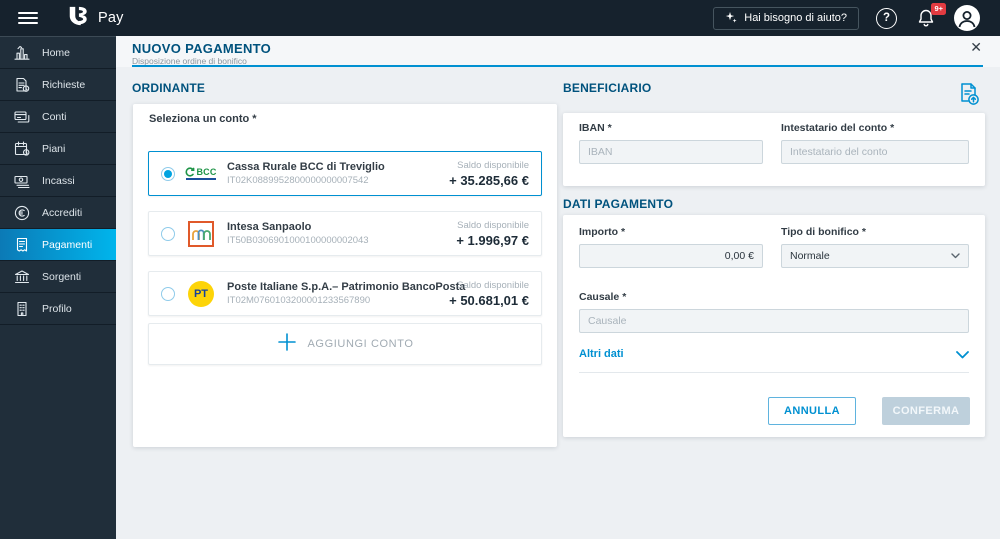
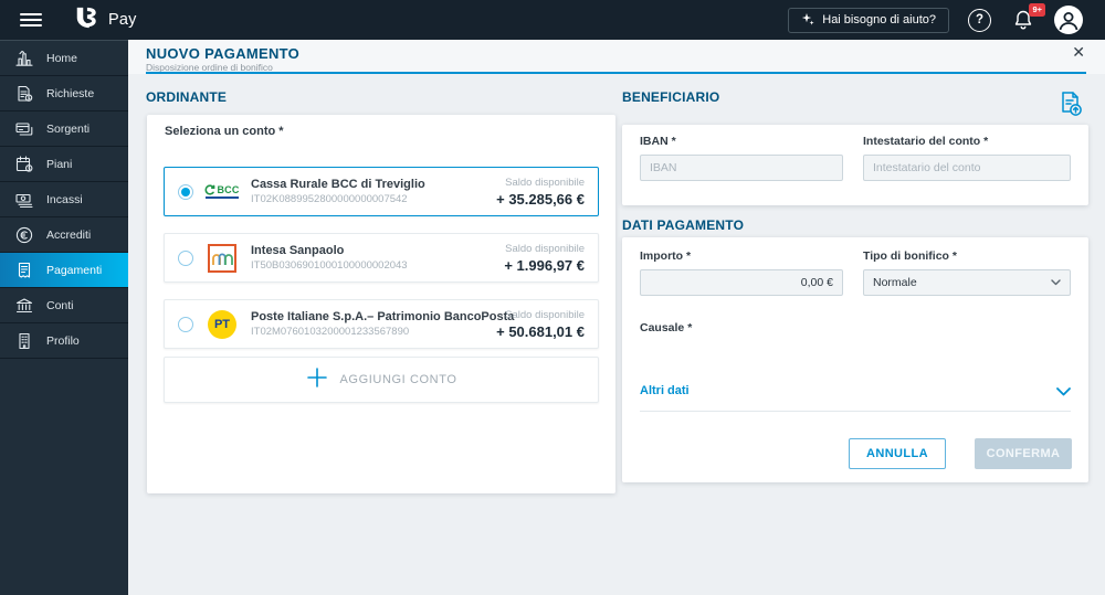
  Pay
  Hai bisogno di aiuto?
  ?
  9+
  Home
  Richieste
- Conti
+ Sorgenti
  Piani
  Incassi
  Accrediti
  Pagamenti
- Sorgenti
+ Conti
  Profilo
  NUOVO PAGAMENTO
  Disposizione ordine di bonifico
  ✕
  ORDINANTE
  Seleziona un conto *
  BCC
  Cassa Rurale BCC di Treviglio
  IT02K0889952800000000007542
  Saldo disponibile
  + 35.285,66 €
  Intesa Sanpaolo
  IT50B0306901000100000002043
  Saldo disponibile
  + 1.996,97 €
  PT
  Poste Italiane S.p.A.– Patrimonio BancoPo
  IT02M0760103200001233567890
  Saldo disponibile
  + 50.681,01 €
  AGGIUNGI CONTO
  BENEFICIARIO
  IBAN *
  IBAN
  Intestatario del conto *
  Intestatario del conto
  DATI PAGAMENTO
  Importo *
  0,00 €
  Tipo di bonifico *
  Normale
  Causale *
- Causale
  Altri dati
  ANNULLA
  CONFERMA
